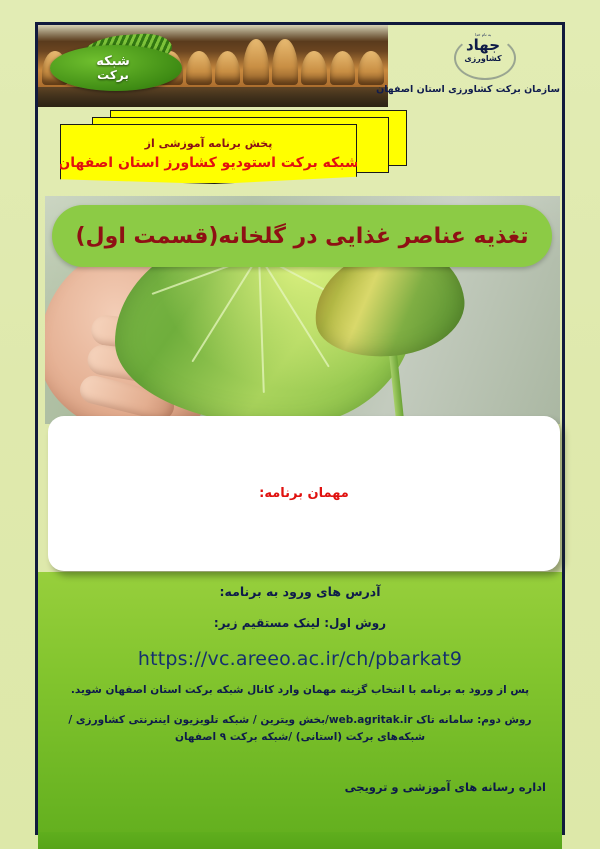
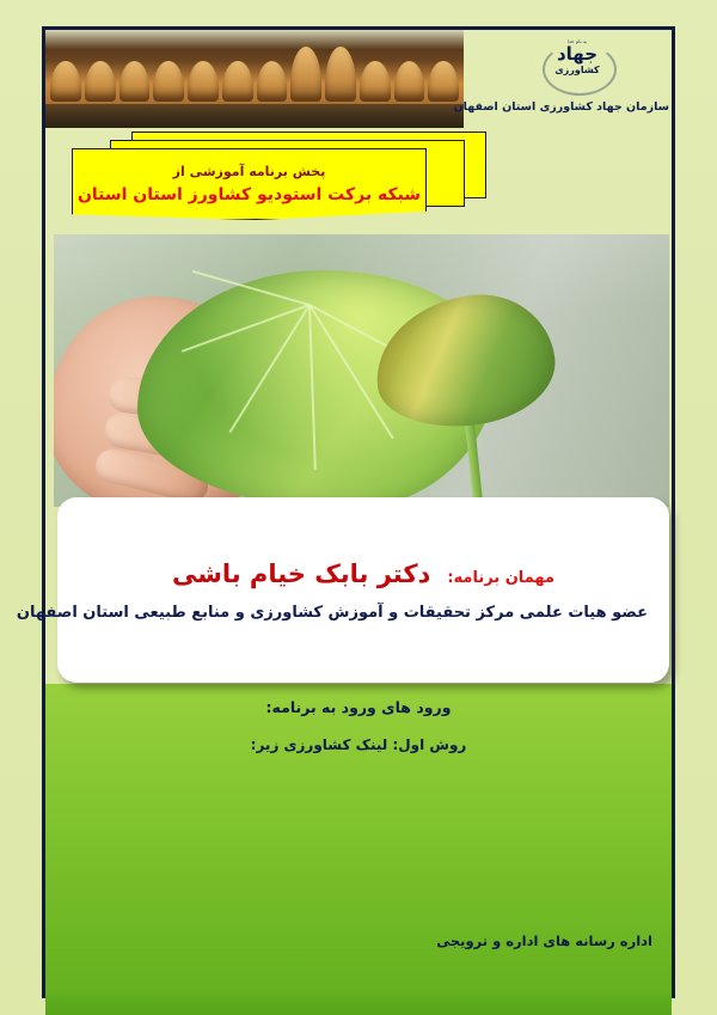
- شبکه
- برکت
  جهاد
  کشاورزی
- سازمان برکت کشاورزی استان اصفهان
+ سازمان جهاد کشاورزی استان اصفهان
  پخش برنامه آموزشی از
- شبکه برکت استودیو کشاورز استان اصفهان
+ شبکه برکت استودیو کشاورز استان استان
- تغذیه عناصر غذایی در گلخانه(قسمت اول)
  مهمان برنامه:
+ دکتر بابک خیام باشی
+ عضو هیات علمی مرکز تحقیقات و آموزش کشاورزی و منابع طبیعی استان اصفهان
- آدرس های ورود به برنامه:
+ ورود های ورود به برنامه:
- روش اول: لینک مستقیم زیر:
+ روش اول: لینک کشاورزی زیر:
- https://vc.areeo.ac.ir/ch/pbarkat9
- پس از ورود به برنامه با انتخاب گزینه مهمان وارد کانال شبکه برکت استان اصفهان شوید.
- روش دوم: سامانه تاک web.agritak.ir/بخش ویترین / شبکه تلویزیون اینترنتی کشاورزی /شبکه‌های برکت (استانی) /شبکه برکت ۹ اصفهان
- اداره رسانه های آموزشی و ترویجی
+ اداره رسانه های اداره و ترویجی
